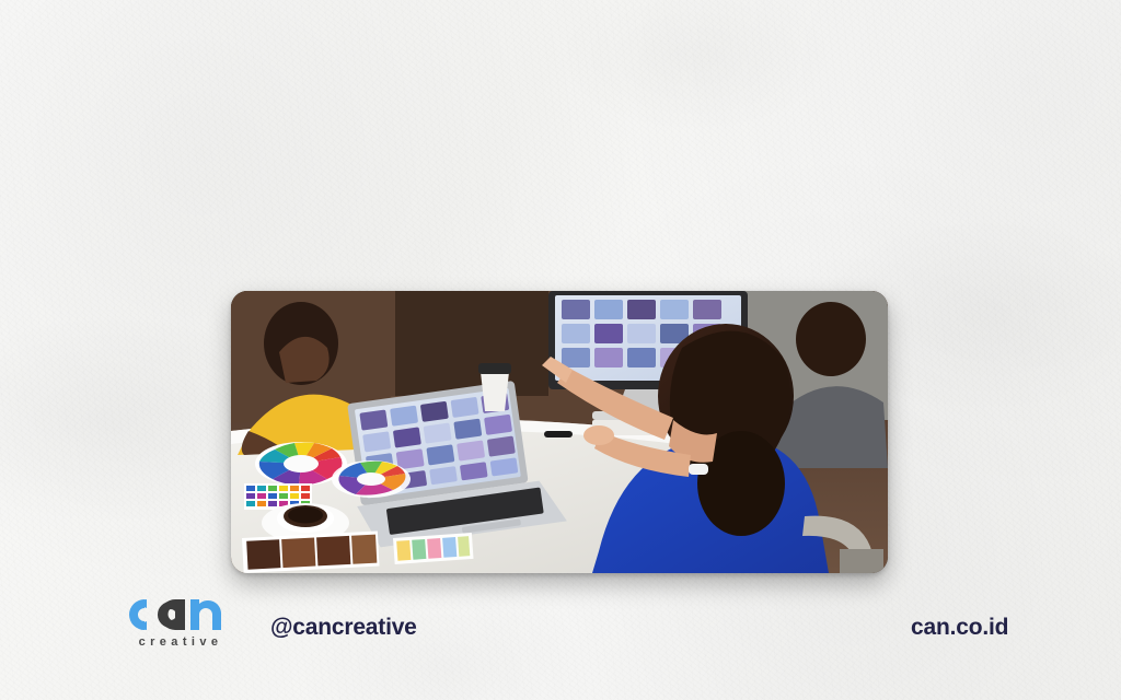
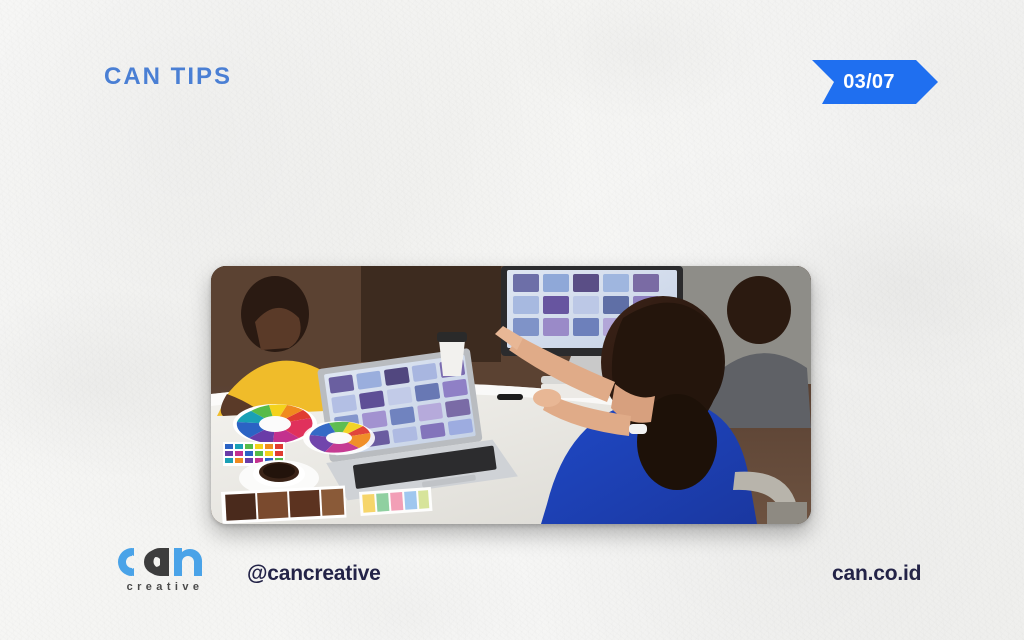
+ CAN TIPS
+ 03/07
  creative
  @cancreative
  can.co.id
